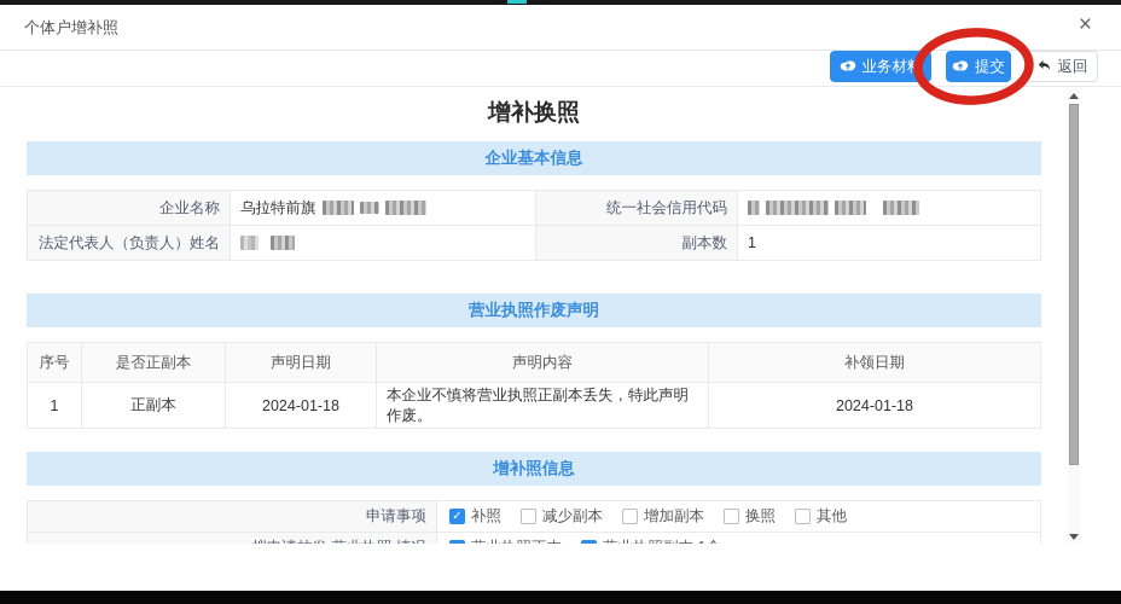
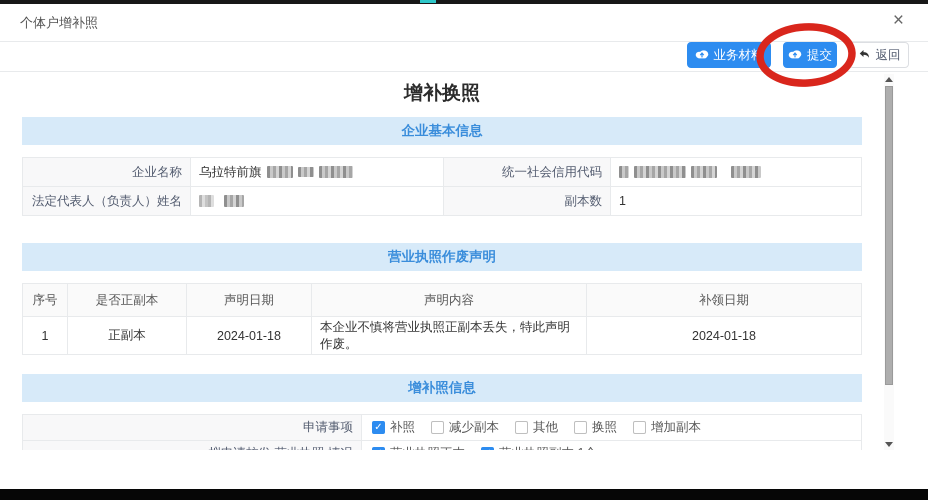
  个体户增补照
  ×
  业务材
  提交
  返回
  增补换照
  企业基本信息
  企业名称
  乌拉特前旗
  统一社会信用代码
  法定代表人（负责人）姓名
  副本数
  1
  营业执照作废声明
  序号
  是否正副本
  声明日期
  声明内容
  补领日期
  1
  正副本
  2024-01-18
  本企业不慎将营业执照正副本丢失，特此声明作废。
  2024-01-18
  增补照信息
  申请事项
  补照
  减少副本
- 增加副本
+ 其他
  换照
- 其他
+ 增加副本
